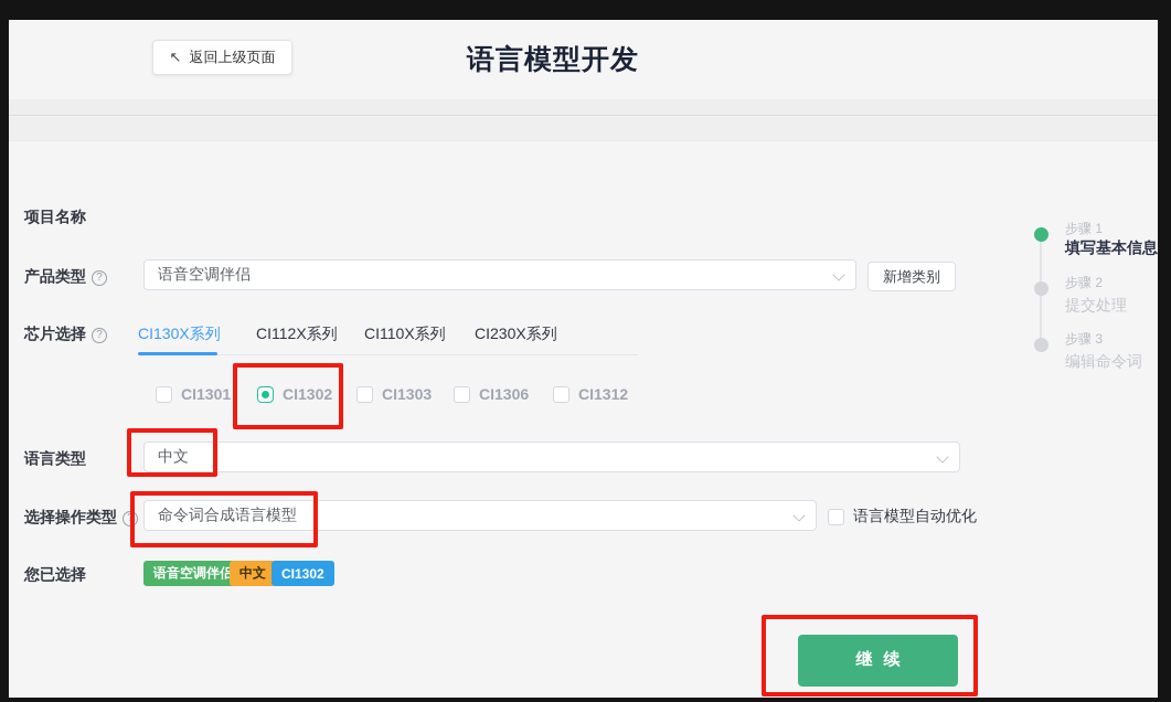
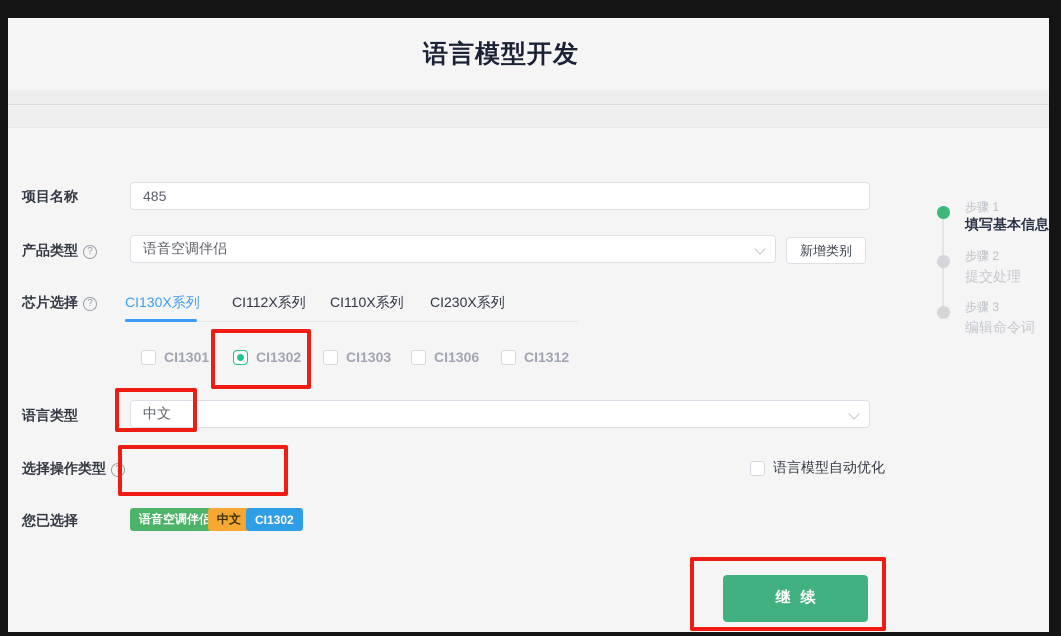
- ↖
- 返回上级页面
  语言模型开发
  项目名称
+ 485
  产品类型
  ?
  语音空调伴侣
  新增类别
  芯片选择
  ?
  CI130X系列
  CI112X系列
  CI110X系列
  CI230X系列
  CI1301
  CI1302
  CI1303
  CI1306
  CI1312
  语言类型
  中文
  选择操作类型
  ?
- 命令词合成语言模型
  语言模型自动优化
  您已选择
  语音空调伴侣
  中文
  CI1302
  继续
  步骤 1
  填写基本信息
  步骤 2
  提交处理
  步骤 3
  编辑命令词
